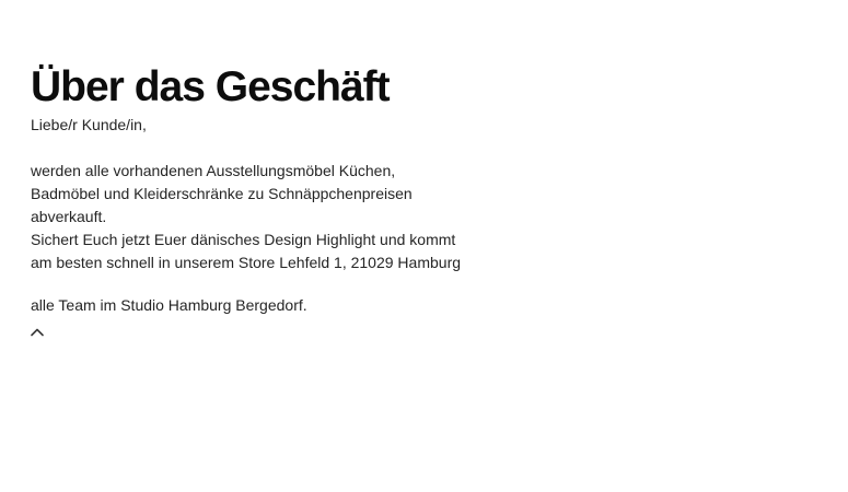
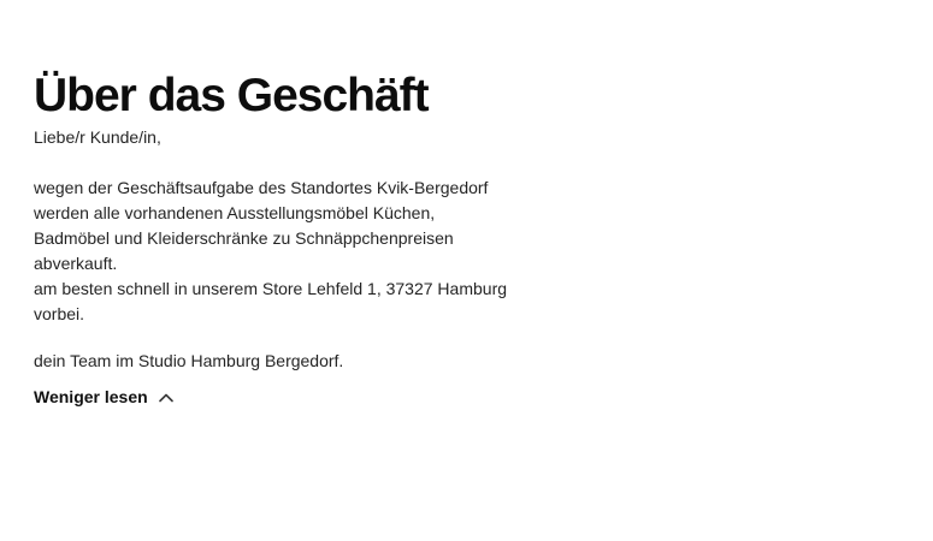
  Über das Geschäft
  Liebe/r Kunde/in,
+ wegen der Geschäftsaufgabe des Standortes Kvik-Bergedorf
  werden alle vorhandenen Ausstellungsmöbel Küchen,
  Badmöbel und Kleiderschränke zu Schnäppchenpreisen
  abverkauft.
- Sichert Euch jetzt Euer dänisches Design Highlight und kommt
- am besten schnell in unserem Store Lehfeld 1, 21029 Hamburg
+ am besten schnell in unserem Store Lehfeld 1, 37327 Hamburg
+ vorbei.
- alle Team im Studio Hamburg Bergedorf.
+ dein Team im Studio Hamburg Bergedorf.
+ Weniger lesen
